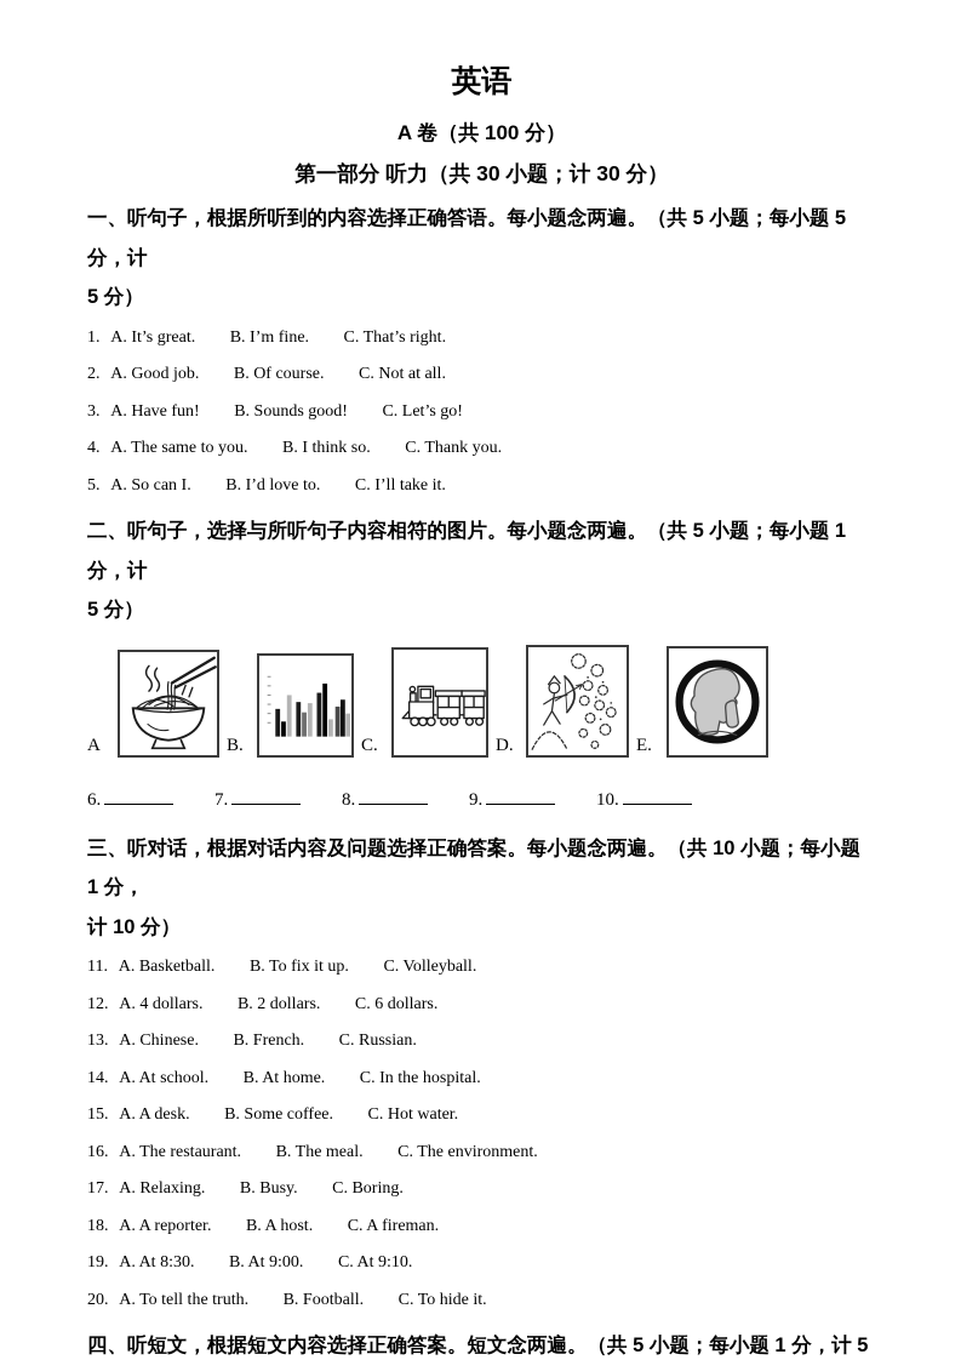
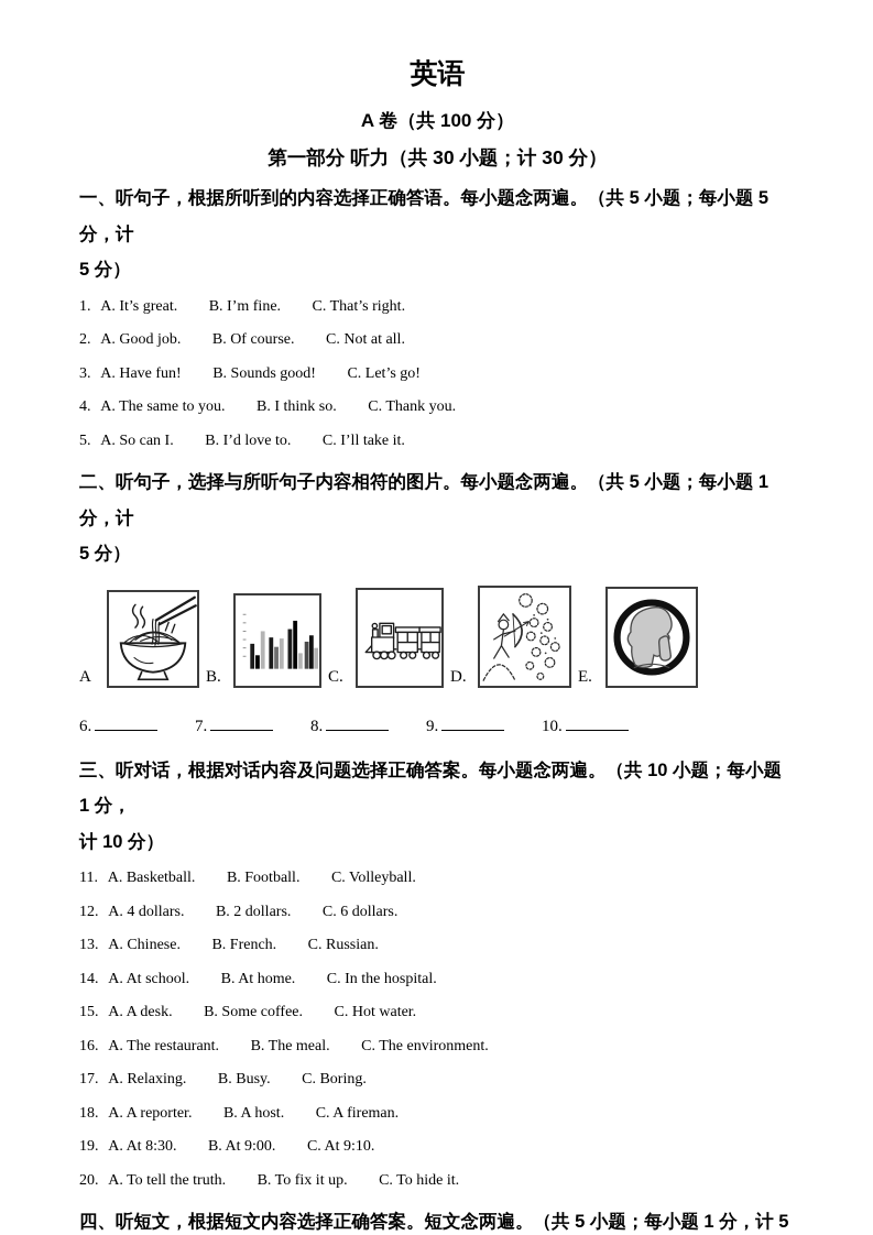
  英语
  A 卷（共 100 分）
  第一部分 听力（共 30 小题；计 30 分）
  一、听句子，根据所听到的内容选择正确答语。每小题念两遍。（共 5 小题；每小题 5 分，计
  5 分）
  1. A. It’s great. B. I’m fine. C. That’s right.
  2. A. Good job. B. Of course. C. Not at all.
  3. A. Have fun! B. Sounds good! C. Let’s go!
  4. A. The same to you. B. I think so. C. Thank you.
  5. A. So can I. B. I’d love to. C. I’ll take it.
  二、听句子，选择与所听句子内容相符的图片。每小题念两遍。（共 5 小题；每小题 1 分，计
  5 分）
  A
  B.
  C.
  D.
  E.
  6.
  7.
  8.
  9.
  10.
  三、听对话，根据对话内容及问题选择正确答案。每小题念两遍。（共 10 小题；每小题 1 分，
  计 10 分）
- 11. A. Basketball. B. To fix it up. C. Volleyball.
+ 11. A. Basketball. B. Football. C. Volleyball.
  12. A. 4 dollars. B. 2 dollars. C. 6 dollars.
  13. A. Chinese. B. French. C. Russian.
  14. A. At school. B. At home. C. In the hospital.
  15. A. A desk. B. Some coffee. C. Hot water.
  16. A. The restaurant. B. The meal. C. The environment.
  17. A. Relaxing. B. Busy. C. Boring.
  18. A. A reporter. B. A host. C. A fireman.
  19. A. At 8:30. B. At 9:00. C. At 9:10.
- 20. A. To tell the truth. B. Football. C. To hide it.
+ 20. A. To tell the truth. B. To fix it up. C. To hide it.
  四、听短文，根据短文内容选择正确答案。短文念两遍。（共 5 小题；每小题 1 分，计 5
